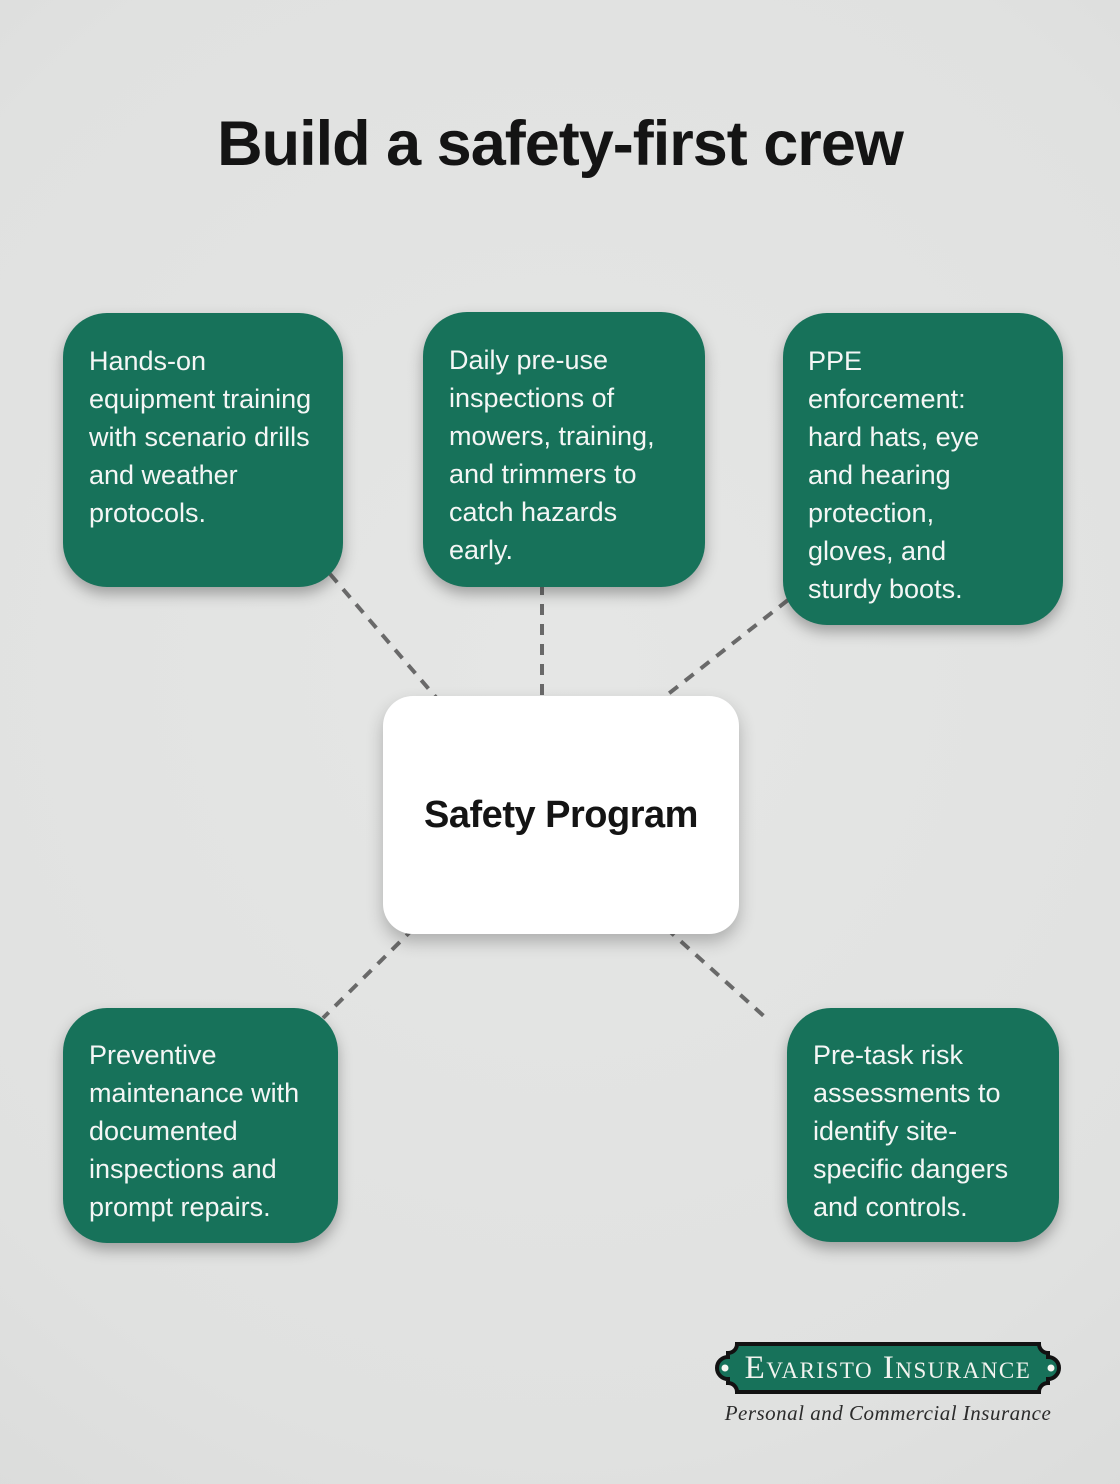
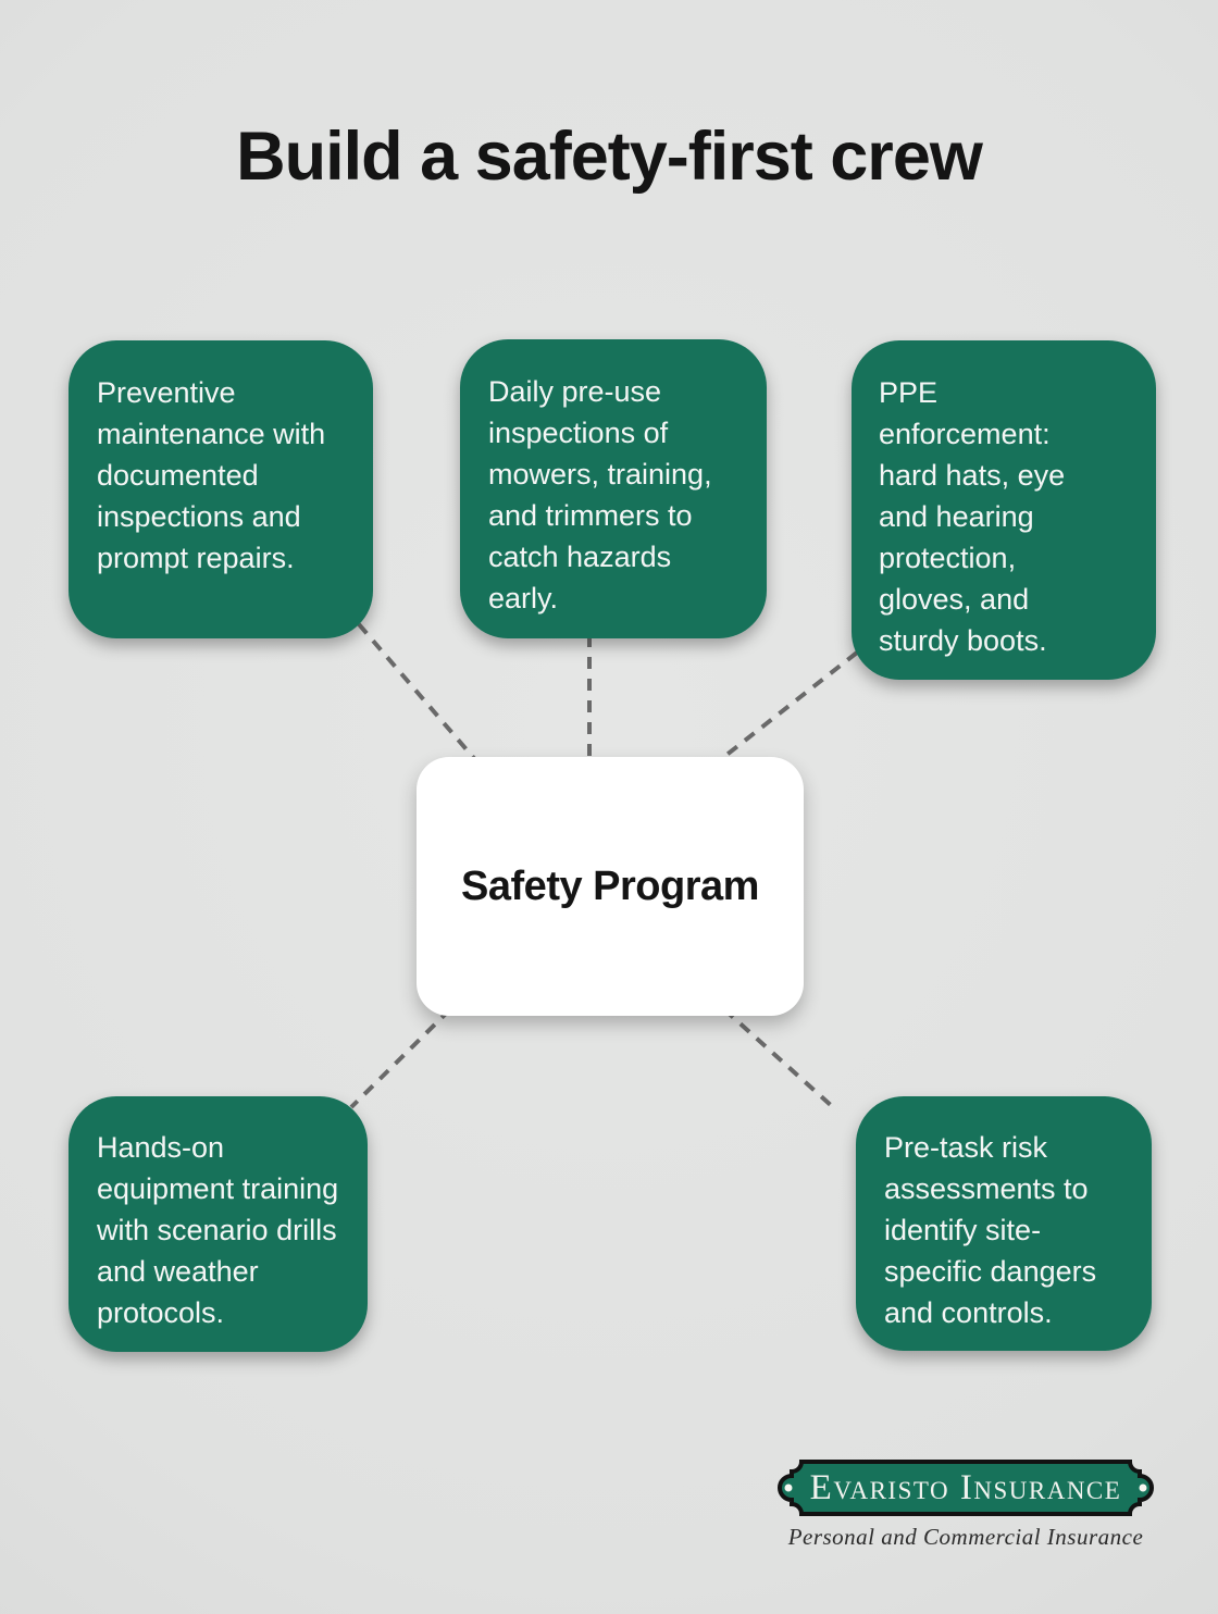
  Build a safety-first crew
- Hands-on equipment training with scenario drills and weather protocols.
+ Preventive maintenance with documented inspections and prompt repairs.
  Daily pre-use inspections of mowers, training, and trimmers to catch hazards early.
  PPE enforcement: hard hats, eye and hearing protection, gloves, and sturdy boots.
  Safety Program
- Preventive maintenance with documented inspections and prompt repairs.
+ Hands-on equipment training with scenario drills and weather protocols.
  Pre-task risk assessments to identify site-specific dangers and controls.
  Evaristo Insurance
  Personal and Commercial Insurance
